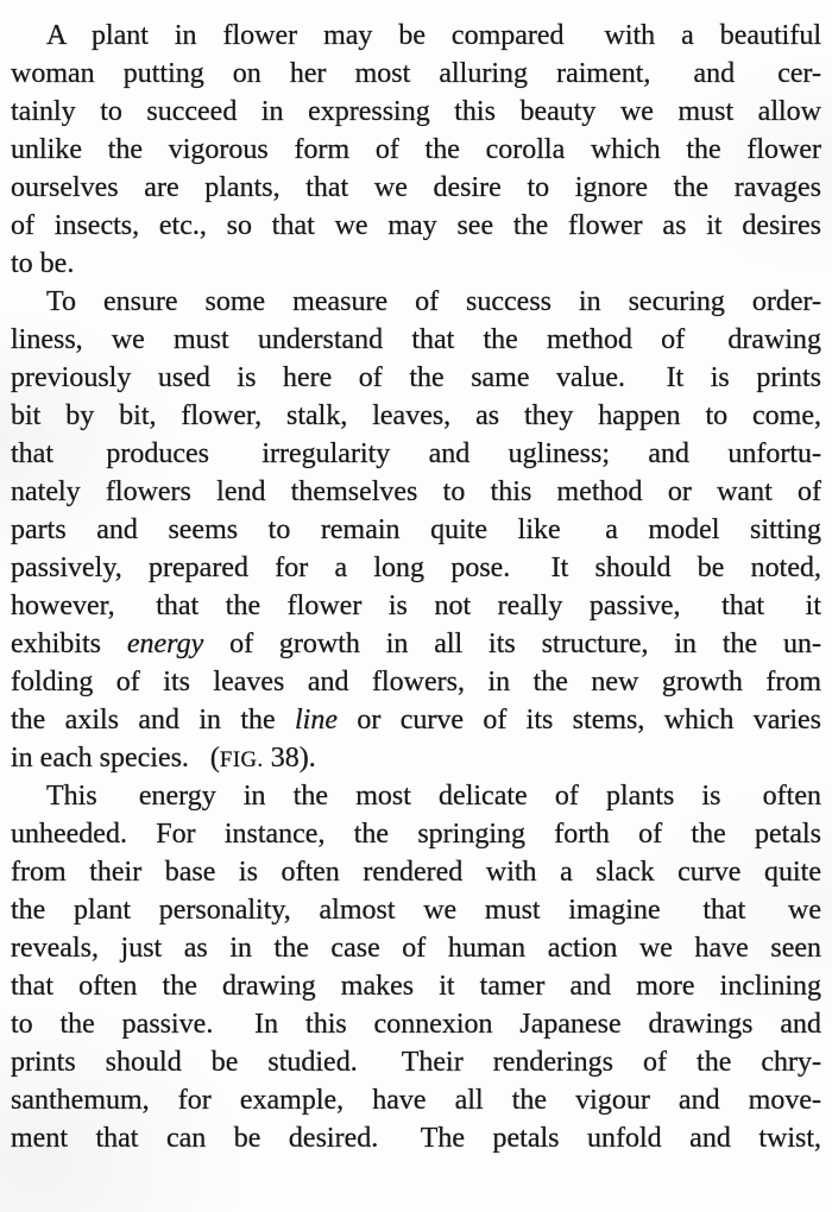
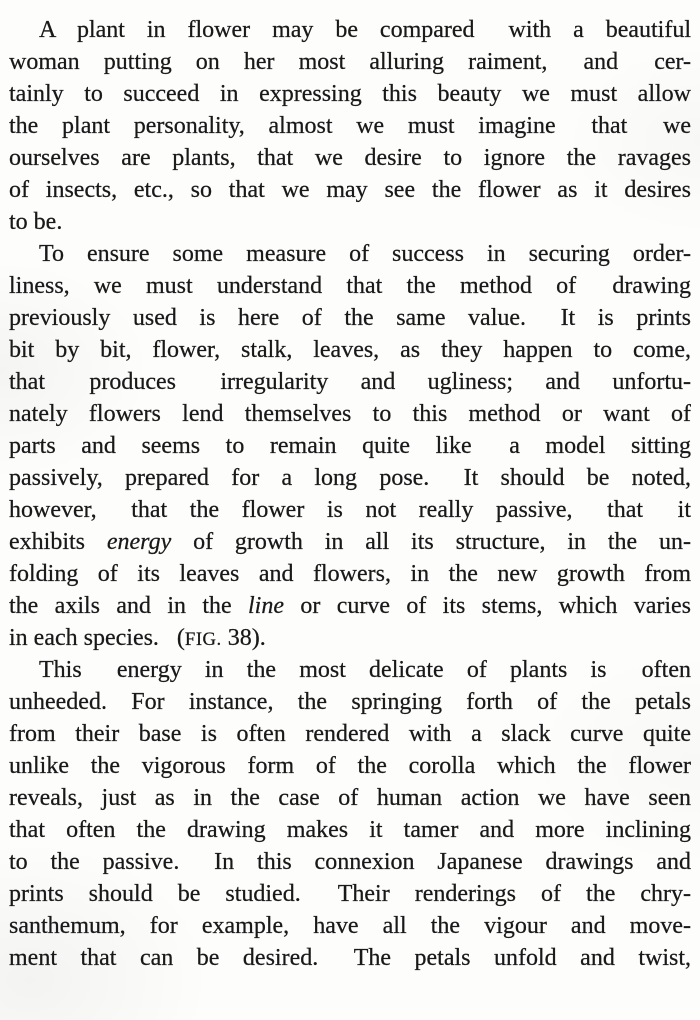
  A plant in flower may be compared with a beautiful
  woman putting on her most alluring raiment, and cer-
  tainly to succeed in expressing this beauty we must allow
- unlike the vigorous form of the corolla which the flower
+ the plant personality, almost we must imagine that we
  ourselves are plants, that we desire to ignore the ravages
  of insects, etc., so that we may see the flower as it desires
  to be.
  To ensure some measure of success in securing order-
  liness, we must understand that the method of drawing
  previously used is here of the same value. It is prints
  bit by bit, flower, stalk, leaves, as they happen to come,
  that produces irregularity and ugliness; and unfortu-
  nately flowers lend themselves to this method or want of
  parts and seems to remain quite like a model sitting
  passively, prepared for a long pose. It should be noted,
  however, that the flower is not really passive, that it
  exhibits energy of growth in all its structure, in the un-
  folding of its leaves and flowers, in the new growth from
  the axils and in the line or curve of its stems, which varies
  in each species. (FIG. 38).
  This energy in the most delicate of plants is often
  unheeded. For instance, the springing forth of the petals
  from their base is often rendered with a slack curve quite
- the plant personality, almost we must imagine that we
+ unlike the vigorous form of the corolla which the flower
  reveals, just as in the case of human action we have seen
  that often the drawing makes it tamer and more inclining
  to the passive. In this connexion Japanese drawings and
  prints should be studied. Their renderings of the chry-
  santhemum, for example, have all the vigour and move-
  ment that can be desired. The petals unfold and twist,
